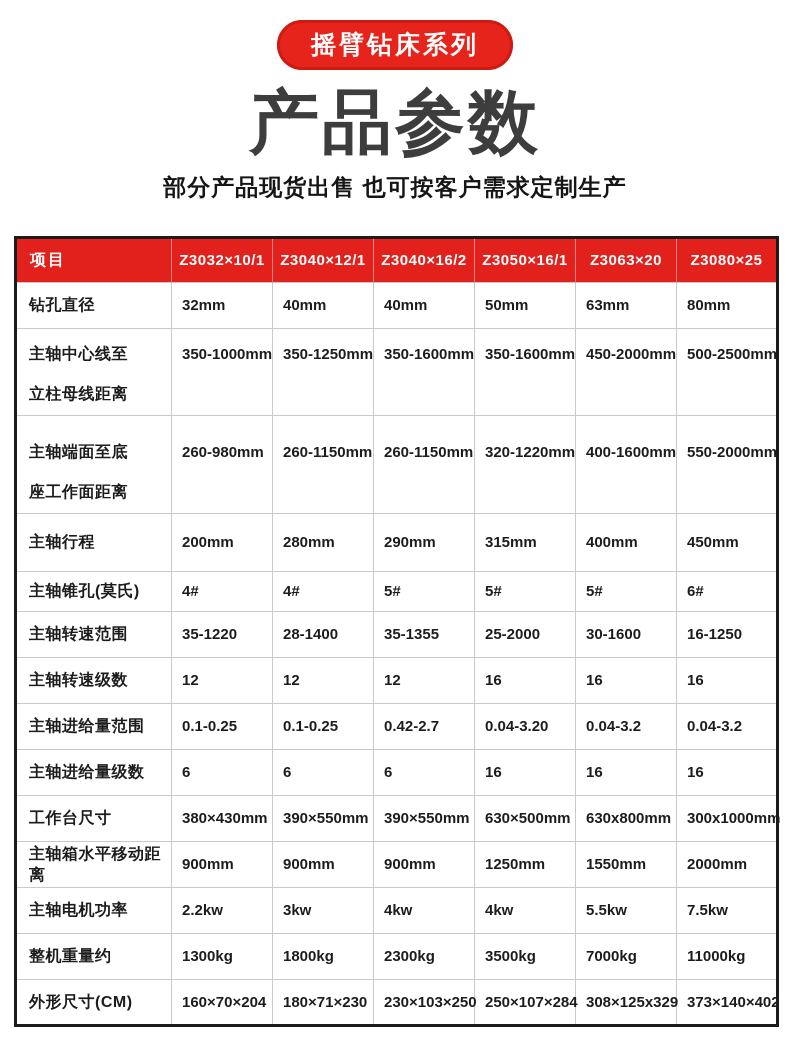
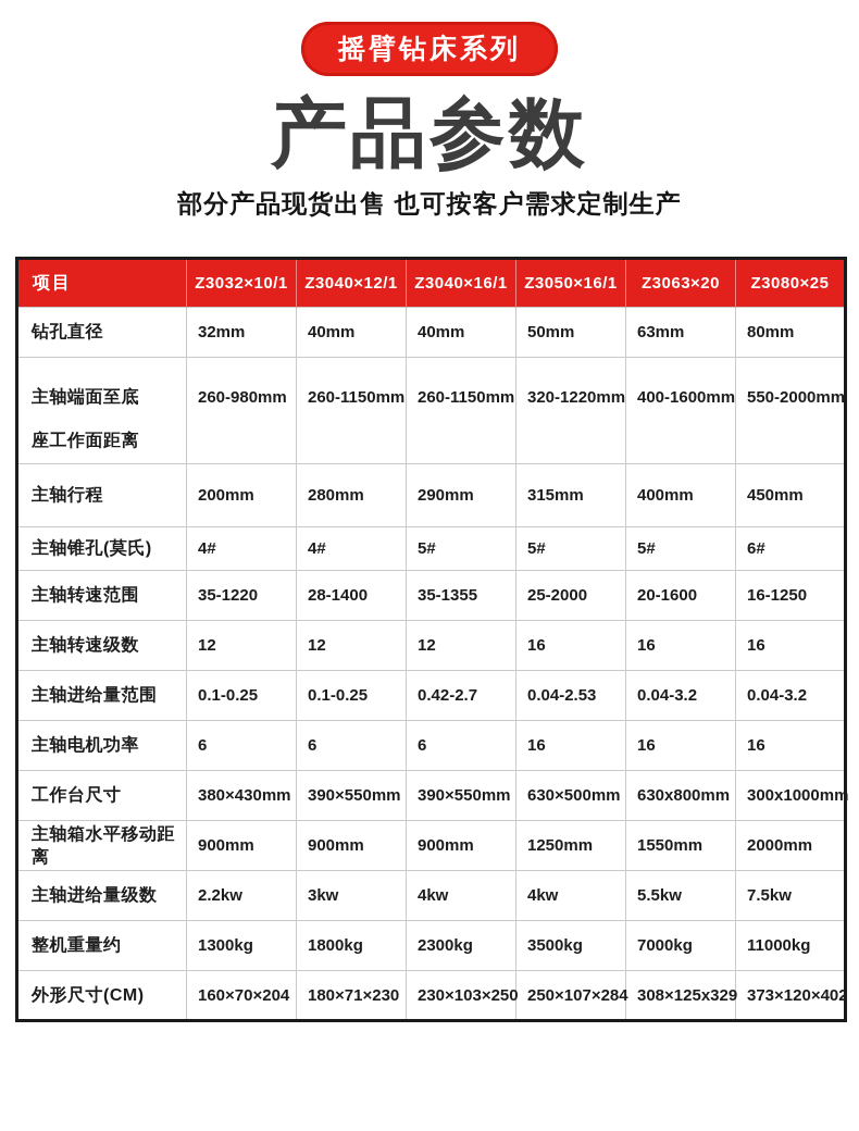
  摇臂钻床系列
  产品参数
  部分产品现货出售 也可按客户需求定制生产
- 项目	Z3032×10/1	Z3040×12/1	Z3040×16/2	Z3050×16/1	Z3063×20	Z3080×25
+ 项目	Z3032×10/1	Z3040×12/1	Z3040×16/1	Z3050×16/1	Z3063×20	Z3080×25
  钻孔直径	32mm	40mm	40mm	50mm	63mm	80mm
- 主轴中心线至 立柱母线距离	350-1000mm	350-1250mm	350-1600mm	350-1600mm	450-2000mm	500-2500mm
  主轴端面至底 座工作面距离	260-980mm	260-1150mm	260-1150mm	320-1220mm	400-1600mm	550-2000mm
  主轴行程	200mm	280mm	290mm	315mm	400mm	450mm
  主轴锥孔(莫氏)	4#	4#	5#	5#	5#	6#
- 主轴转速范围	35-1220	28-1400	35-1355	25-2000	30-1600	16-1250
+ 主轴转速范围	35-1220	28-1400	35-1355	25-2000	20-1600	16-1250
  主轴转速级数	12	12	12	16	16	16
- 主轴进给量范围	0.1-0.25	0.1-0.25	0.42-2.7	0.04-3.20	0.04-3.2	0.04-3.2
+ 主轴进给量范围	0.1-0.25	0.1-0.25	0.42-2.7	0.04-2.53	0.04-3.2	0.04-3.2
- 主轴进给量级数	6	6	6	16	16	16
+ 主轴电机功率	6	6	6	16	16	16
  工作台尺寸	380×430mm	390×550mm	390×550mm	630×500mm	630x800mm	300x1000mm
  主轴箱水平移动距离	900mm	900mm	900mm	1250mm	1550mm	2000mm
- 主轴电机功率	2.2kw	3kw	4kw	4kw	5.5kw	7.5kw
+ 主轴进给量级数	2.2kw	3kw	4kw	4kw	5.5kw	7.5kw
  整机重量约	1300kg	1800kg	2300kg	3500kg	7000kg	11000kg
- 外形尺寸(CM)	160×70×204	180×71×230	230×103×250	250×107×284	308×125x329	373×140×402
+ 外形尺寸(CM)	160×70×204	180×71×230	230×103×250	250×107×284	308×125x329	373×120×402
